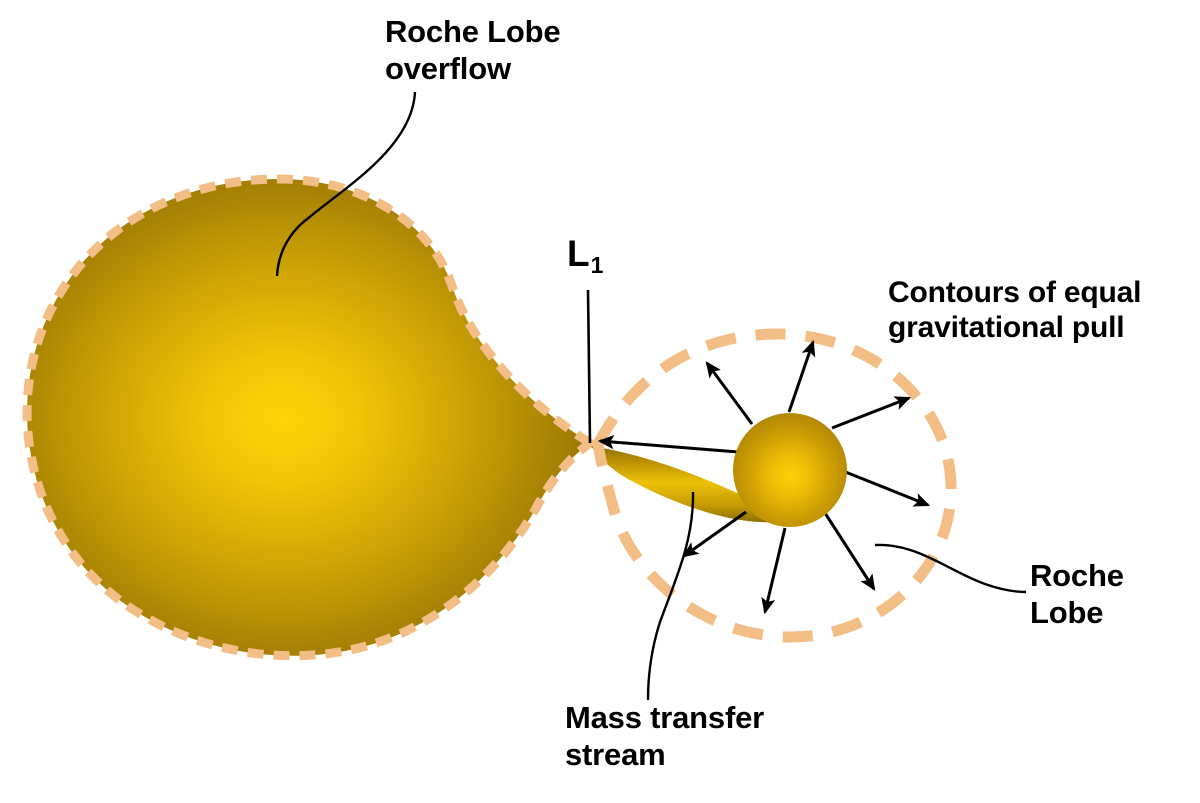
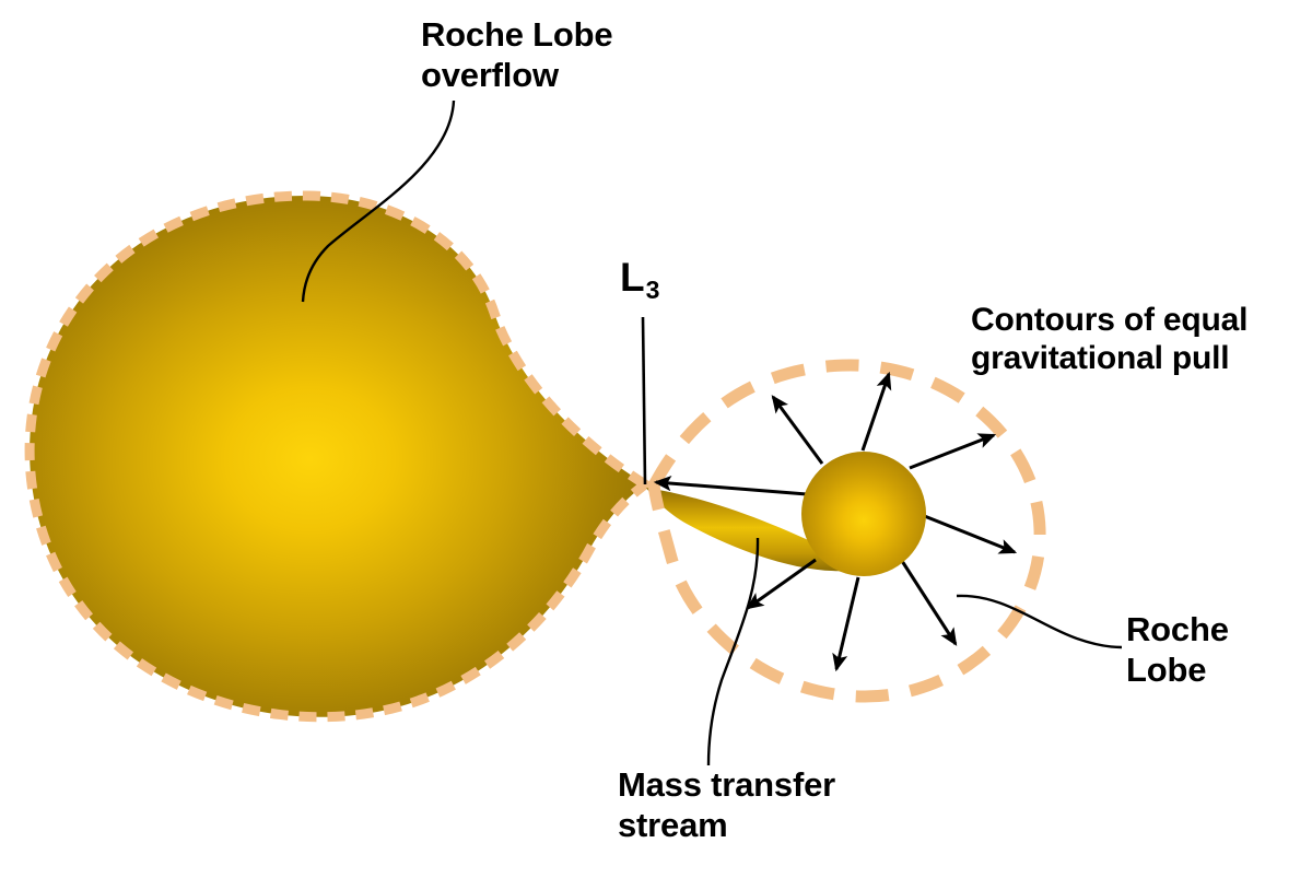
  Roche Lobe
  overflow
  Contours of equal
  gravitational pull
  Roche
  Lobe
  Mass transfer
  stream
- L1
+ L3
